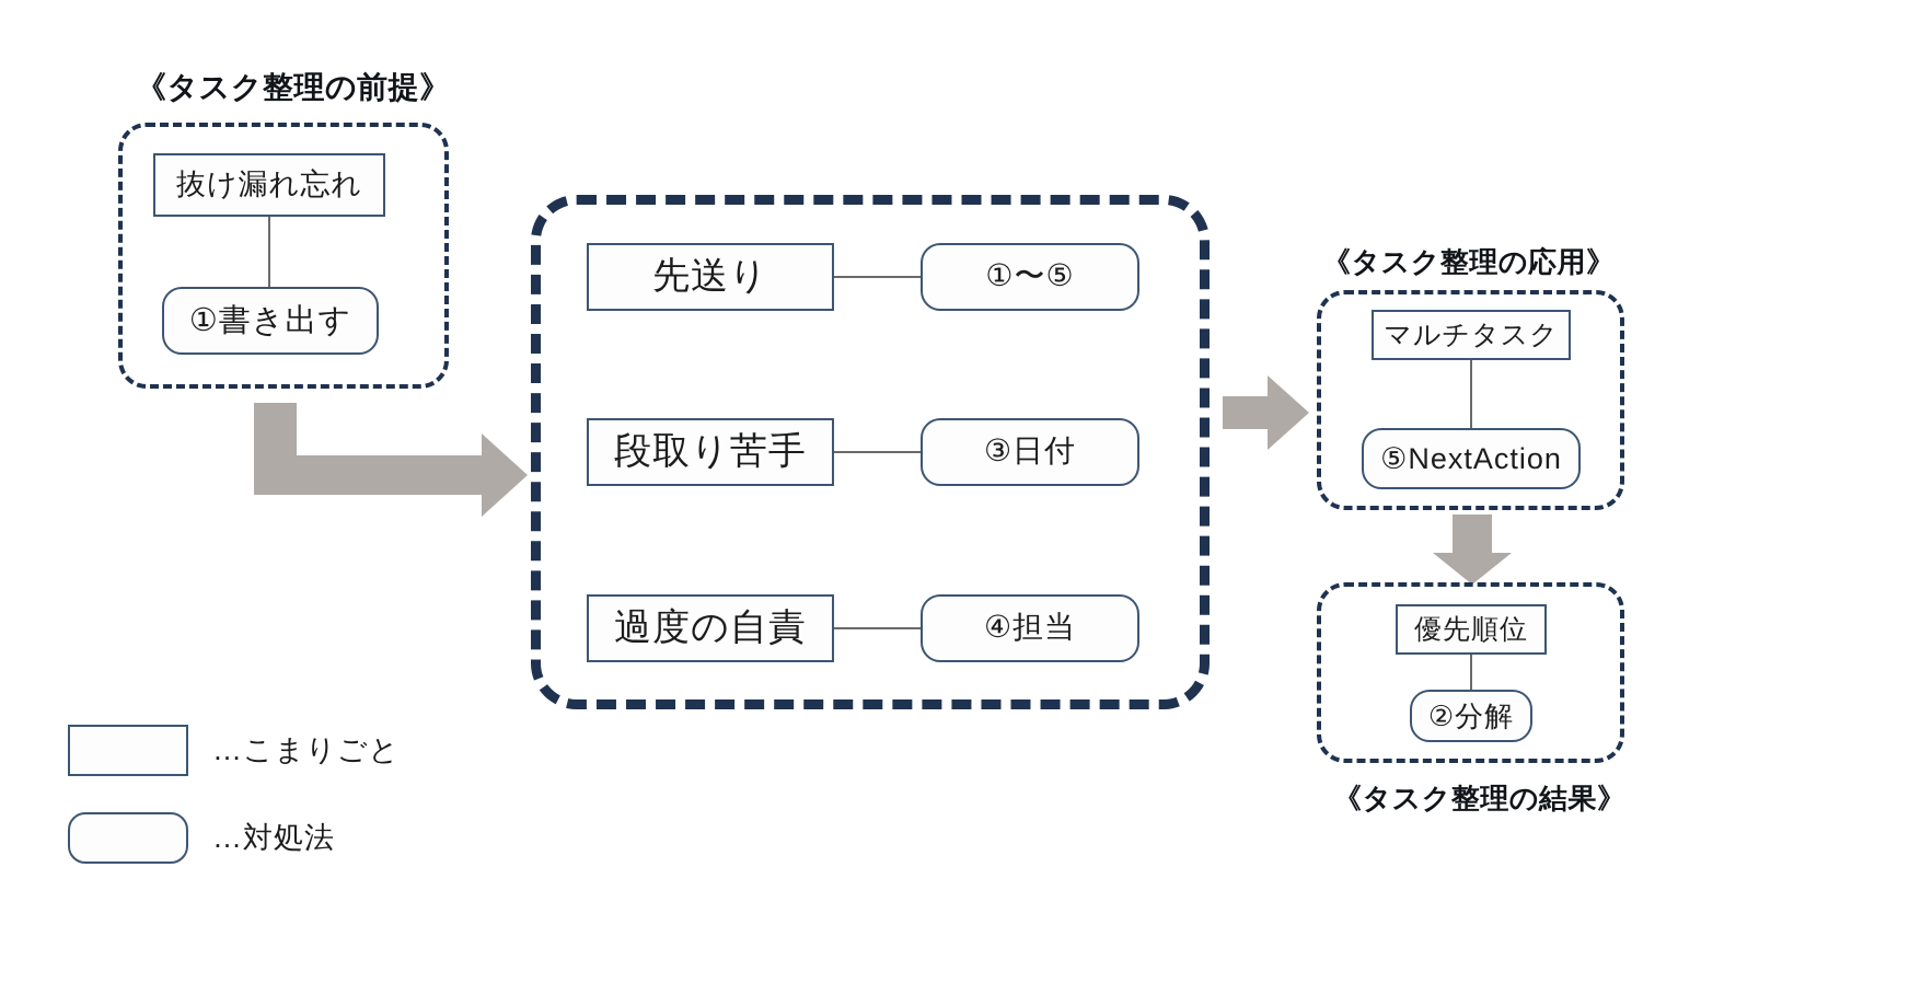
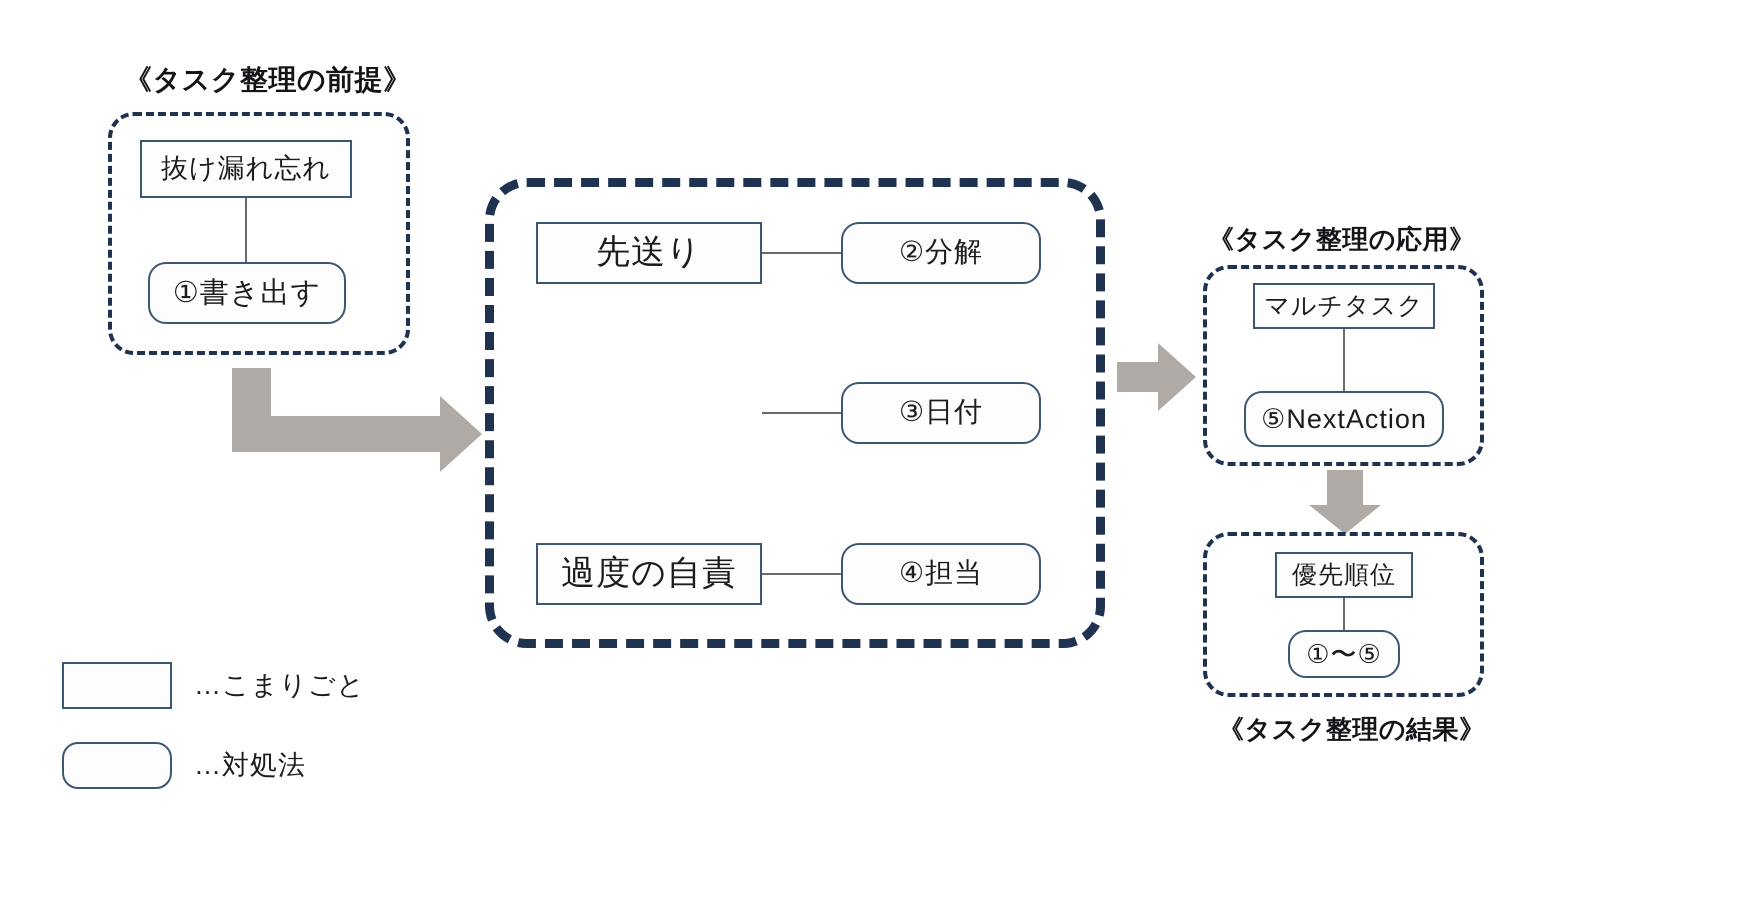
  《タスク整理の前提》
  抜け漏れ忘れ
  ①書き出す
  先送り
- ①〜⑤
+ ②分解
- 段取り苦手
  ③日付
  過度の自責
  ④担当
  《タスク整理の応用》
  マルチタスク
  ⑤NextAction
  優先順位
- ②分解
+ ①〜⑤
  《タスク整理の結果》
  …こまりごと
  …対処法
